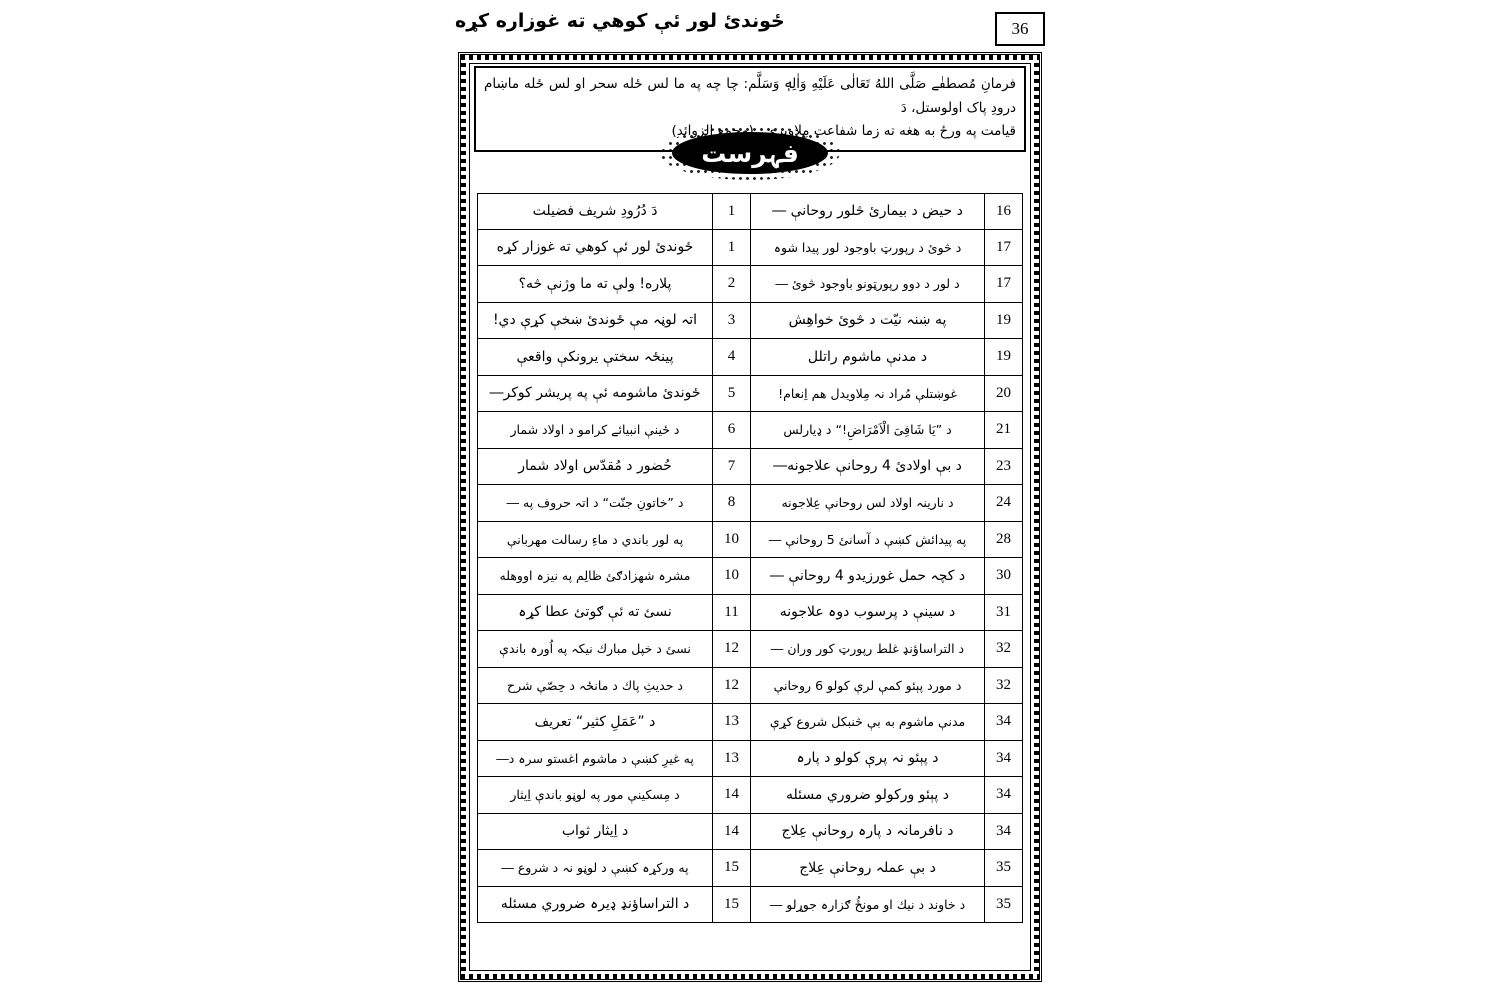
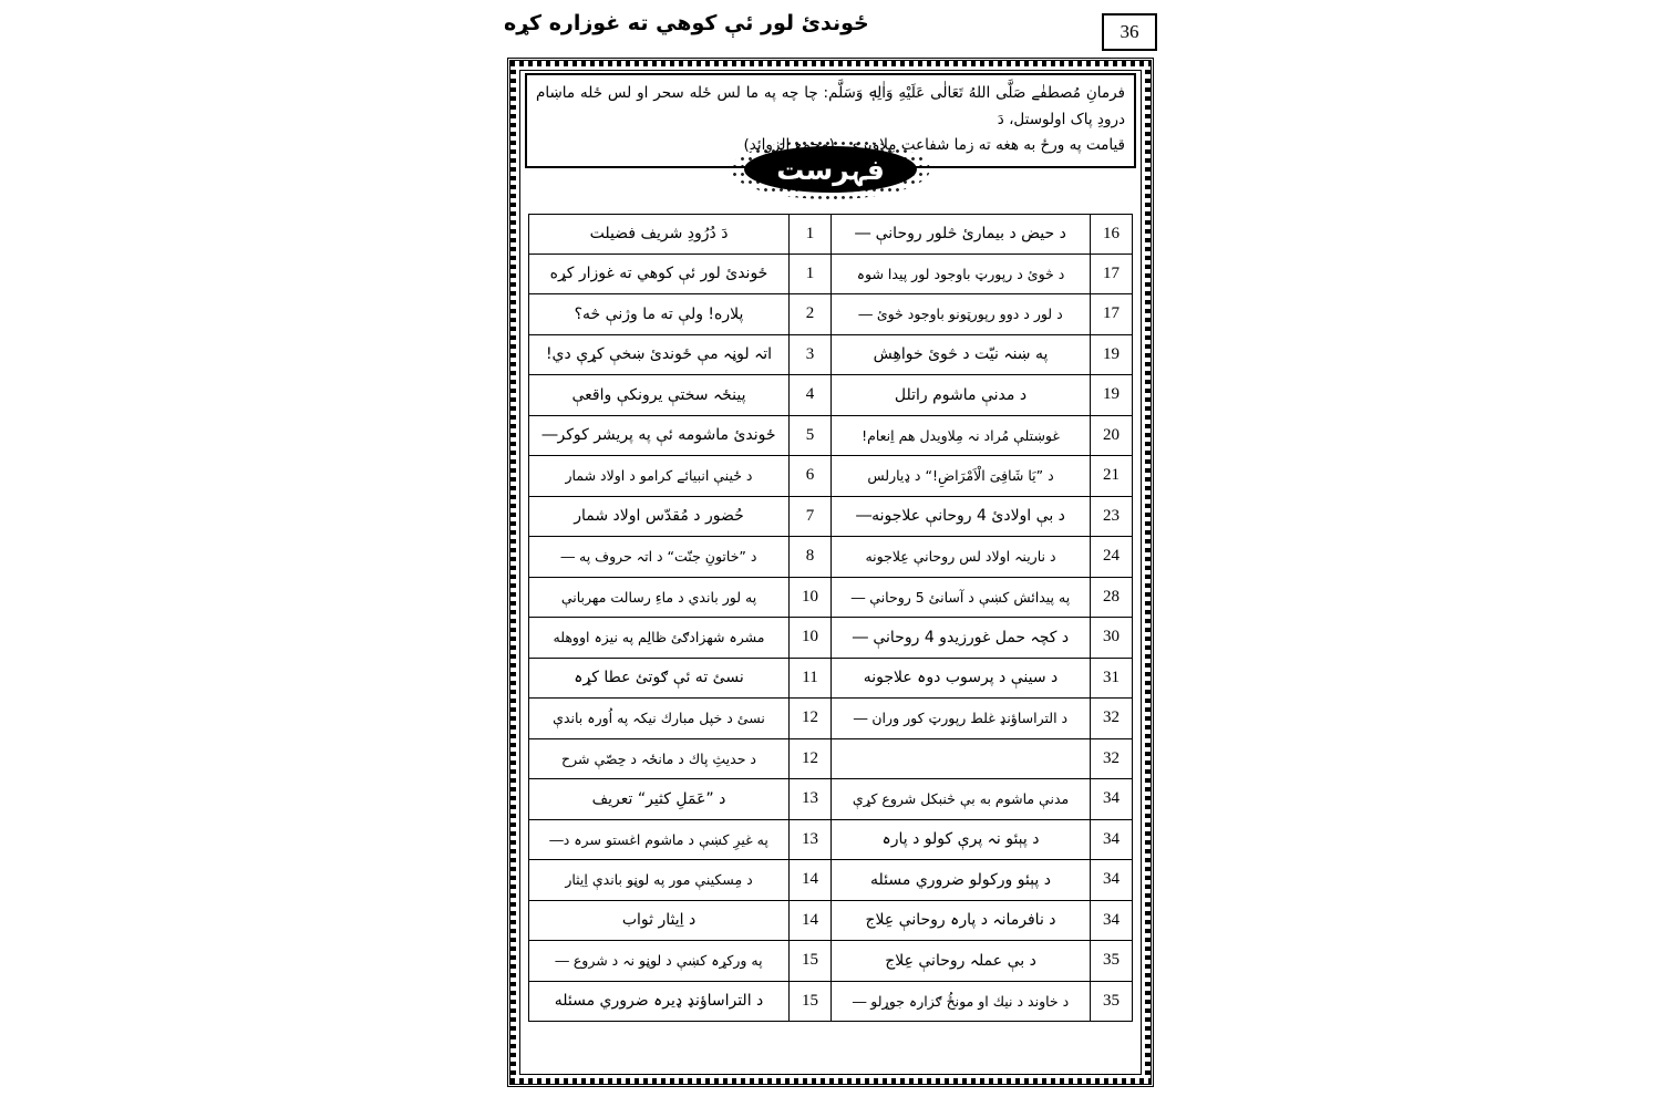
  36
  ځوندئ لور ئې کوهي ته غوزاره کړه
  فرمانِ مُصطفٰے صَلَّى اللهُ تَعَالٰى عَلَيْهِ وَاٰلِهٖ وَسَلَّم: چا چه په ما لس ځله سحر او لس ځله ماښام درودِ پاک اولوستل، دَ
  قیامت په ورځ به هغه ته زما شفاعت مِلاویږيجمع الزوائد)
  فہرست
  16
  د حیض د بیمارئ څلور روحانې ―
  17
  د څوئ د رپورټ باوجود لور پیدا شوہ
  17
  د لور د دوو رپورټونو باوجود څوئ ―
  19
  په ښنہ نیّت د څوئ خواهِش
  19
  د مدنې ماشوم راتلل
  20
  غوښتلې مُراد نہ مِلاویدل هم اِنعام!
  21
  د ”یَا شَافِیَ الْاَمْرَاضِ!“ د ډیارلس
  23
  د بې اولادئ 4 روحانې علاجونه―
  24
  د نارینہ اولاد لس روحانې عِلاجونه
  28
  په پیدائش کښې د آسانئ 5 روحانې ―
  30
  د کچہ حمل غورزیدو 4 روحانې ―
  31
  د سینې د پرسوب دوہ علاجونه
  32
  د التراساؤنډ غلط رپورټ کور وران ―
  32
- د مورد پېئو کمې لرې کولو 6 روحانې
  34
  مدنې ماشوم به بې څنبکل شروع کړې
  34
  د پېئو نہ پرې کولو د پارہ
  34
  د پېئو ورکولو ضروري مسئله
  34
  د نافرمانہ د پارہ روحانې عِلاج
  35
  د بې عملہ روحانې عِلاج
  35
  د خاوند د نیك او مونځُ ګزارہ جوړلو ―
  1
  دَ دُرُودِ شریف فضیلت
  1
  ځوندئ لور ئې کوهي ته غوزار کړه
  2
  پلاره! ولې ته ما وژنې څه؟
  3
  اتہ لوڼہ مې ځوندئ ښخې کړې دي!
  4
  پینځہ سختې یرونکې واقعې
  5
  ځوندئ ماشومه ئې په پریشر کوکر―
  6
  د ځینې انبیائے کرامو د اولاد شمار
  7
  حُضور د مُقدّس اولاد شمار
  8
  د ”خاتونِ جنّت“ د اتہ حروف په ―
  10
  په لور باندي د ماءِ رسالت مهربانې
  10
  مشرہ شهزادګئ ظالِم په نیزہ اووهله
  11
  نسئ ته ئې ګوتئ عطا کړہ
  12
  نسئ د خپل مبارك نیکہ په اُورہ باندې
  12
  د حدیثِ پاك د مانځہ د حِصّې شرح
  13
  د ”عَمَلِ کثیر“ تعریف
  13
  په غیرِ کښې د ماشوم اغستو سرہ د―
  14
  د مِسکینې مور په لوڼو باندې اِیثار
  14
  د اِیثار ثواب
  15
  په ورکړہ کښې د لوڼو نہ د شروع ―
  15
  د التراساؤنډ ډیرہ ضروري مسئله
